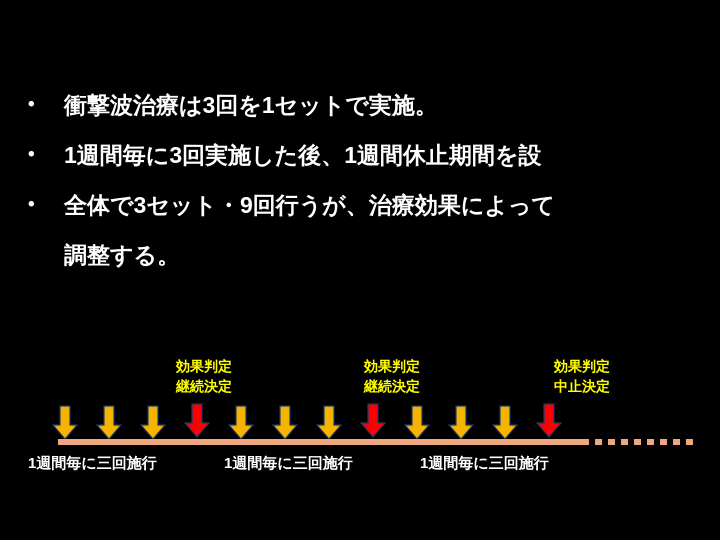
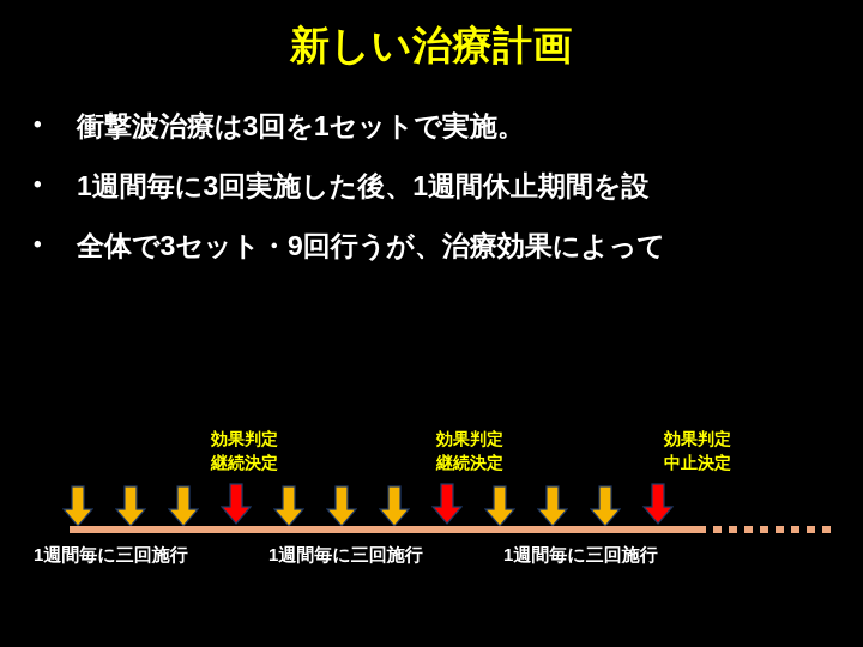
+ 新しい治療計画
  •
  衝撃波治療は3回を1セットで実施。
  •
  1週間毎に3回実施した後、1週間休止期間を設
  •
  全体で3セット・9回行うが、治療効果によって
- 調整する。
  効果判定
  継続決定
  効果判定
  継続決定
  効果判定
  中止決定
  1週間毎に三回施行
  1週間毎に三回施行
  1週間毎に三回施行
